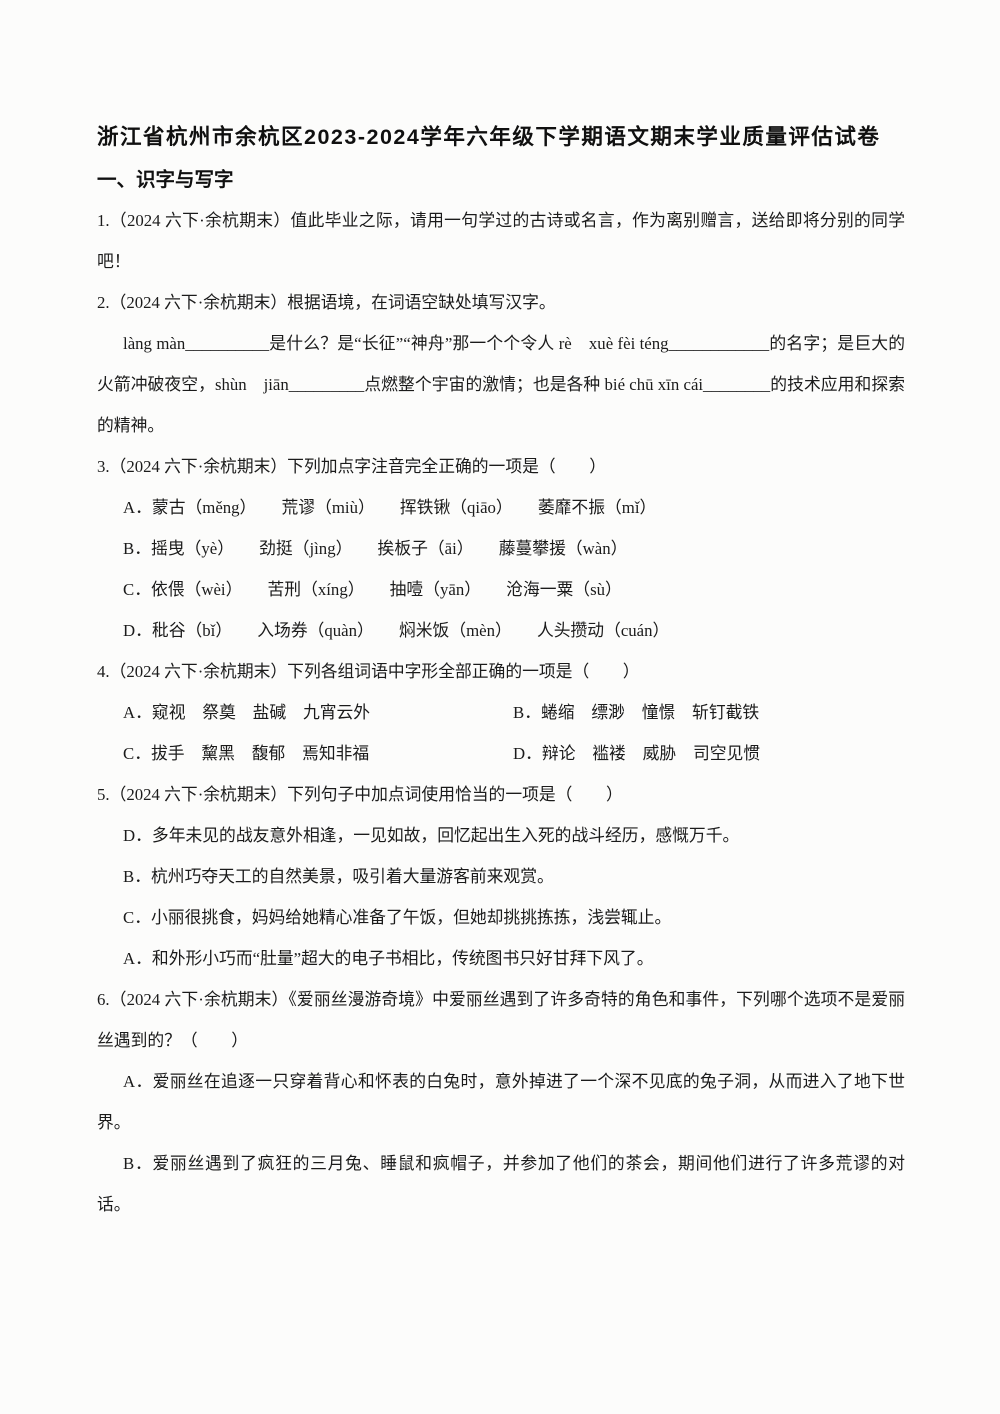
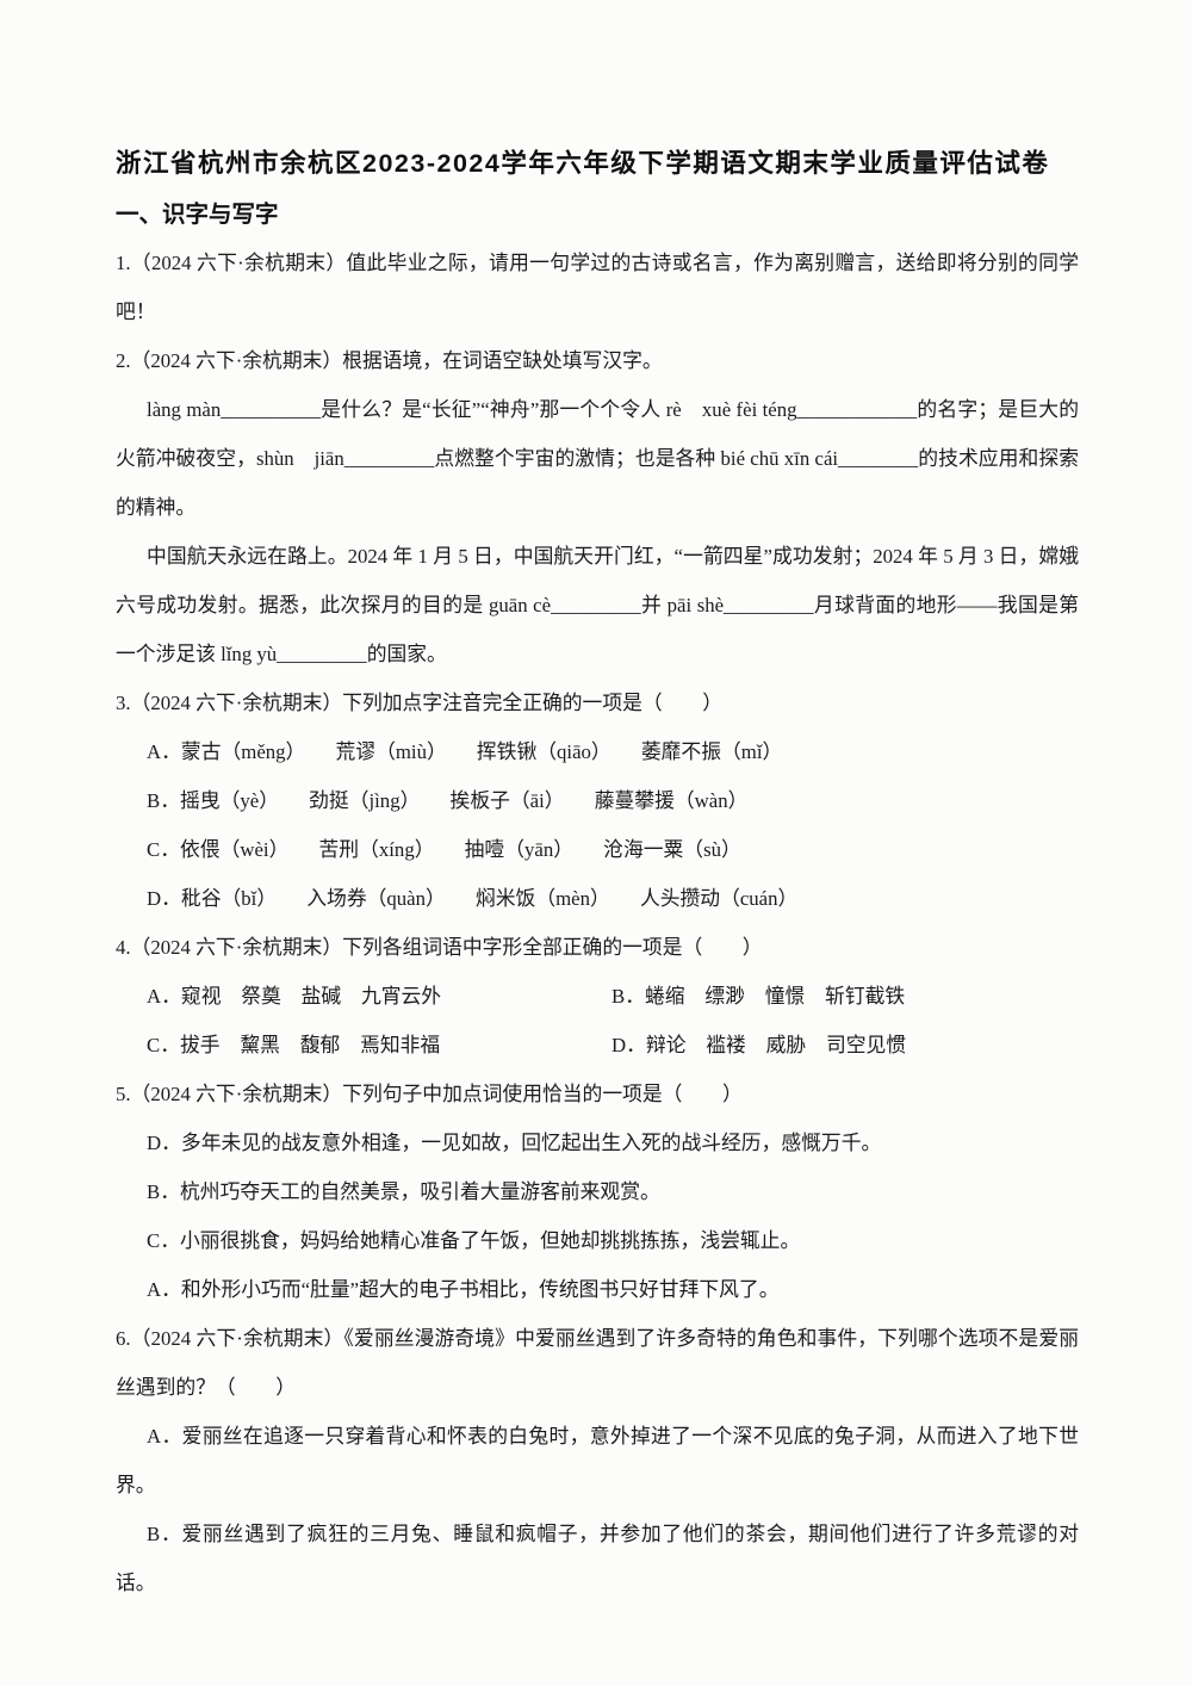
  浙江省杭州市余杭区2023-2024学年六年级下学期语文期末学业质量评估试卷
  一、识字与写字
  1.（2024 六下·余杭期末）值此毕业之际，请用一句学过的古诗或名言，作为离别赠言，送给即将分别的同学吧！
  2.（2024 六下·余杭期末）根据语境，在词语空缺处填写汉字。
  làng màn__________是什么？是“长征”“神舟”那一个个令人 rè xuè fèi téng____________的名字；是巨大的火箭冲破夜空，shùn jiān_________点燃整个宇宙的激情；也是各种 bié chū xīn cái________的技术应用和探索的精神。
+ 中国航天永远在路上。2024 年 1 月 5 日，中国航天开门红，“一箭四星”成功发射；2024 年 5 月 3 日，嫦娥六号成功发射。据悉，此次探月的目的是 guān cè_________并 pāi shè_________月球背面的地形——我国是第一个涉足该 lǐng yù_________的国家。
  3.（2024 六下·余杭期末）下列加点字注音完全正确的一项是（ ）
  A．蒙古（měng） 荒谬（miù） 挥铁锹（qiāo） 萎靡不振（mǐ）
  B．摇曳（yè） 劲挺（jìng） 挨板子（āi） 藤蔓攀援（wàn）
  C．依偎（wèi） 苦刑（xíng） 抽噎（yān） 沧海一粟（sù）
  D．秕谷（bǐ） 入场券（quàn） 焖米饭（mèn） 人头攒动（cuán）
  4.（2024 六下·余杭期末）下列各组词语中字形全部正确的一项是（ ）
  A．窥视 祭奠 盐碱 九宵云外
  B．蜷缩 缥渺 憧憬 斩钉截铁
  C．拔手 黧黑 馥郁 焉知非福
  D．辩论 褴褛 威胁 司空见惯
  5.（2024 六下·余杭期末）下列句子中加点词使用恰当的一项是（ ）
  D．多年未见的战友意外相逢，一见如故，回忆起出生入死的战斗经历，感慨万千。
  B．杭州巧夺天工的自然美景，吸引着大量游客前来观赏。
  C．小丽很挑食，妈妈给她精心准备了午饭，但她却挑挑拣拣，浅尝辄止。
  A．和外形小巧而“肚量”超大的电子书相比，传统图书只好甘拜下风了。
  6.（2024 六下·余杭期末）《爱丽丝漫游奇境》中爱丽丝遇到了许多奇特的角色和事件，下列哪个选项不是爱丽丝遇到的？（ ）
  A．爱丽丝在追逐一只穿着背心和怀表的白兔时，意外掉进了一个深不见底的兔子洞，从而进入了地下世界。
  B．爱丽丝遇到了疯狂的三月兔、睡鼠和疯帽子，并参加了他们的茶会，期间他们进行了许多荒谬的对话。
